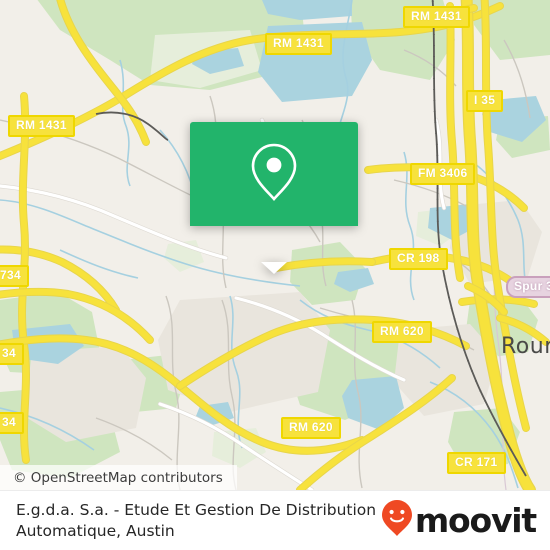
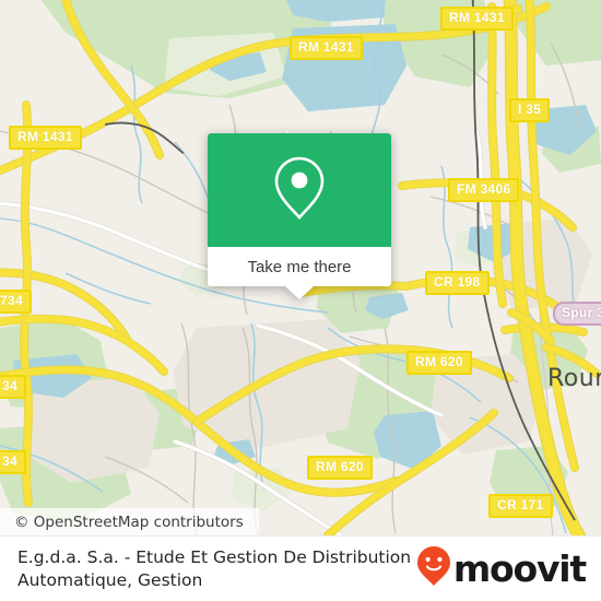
  RM 1431
  RM 1431
  RM 1431
  I 35
  FM 3406
  CR 198
  RM 620
  RM 620
  CR 171
  734
  34
  34
  Rou
+ Take me there
  © OpenStreetMap contributors
- E.g.d.a. S.a. - Etude Et Gestion De Distribution Automatique, Austin
+ E.g.d.a. S.a. - Etude Et Gestion De Distribution Automatique, Gestion
  moovit
